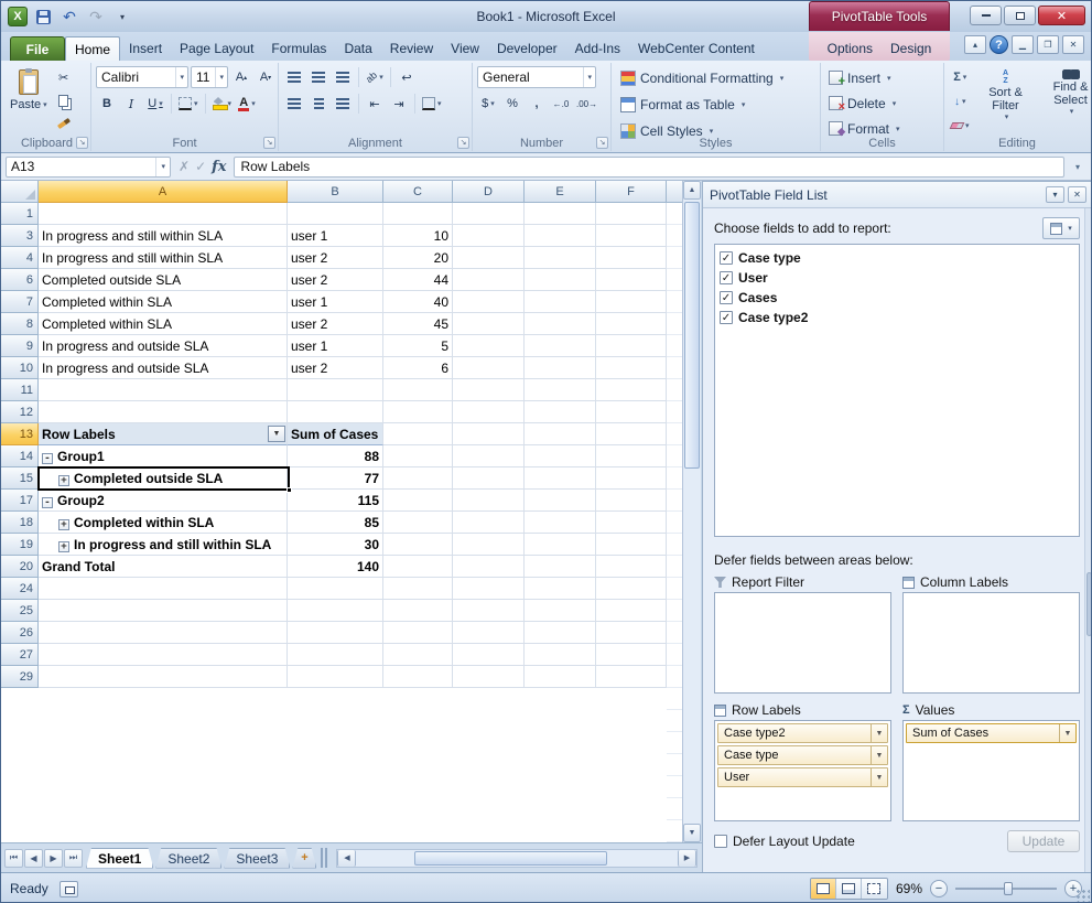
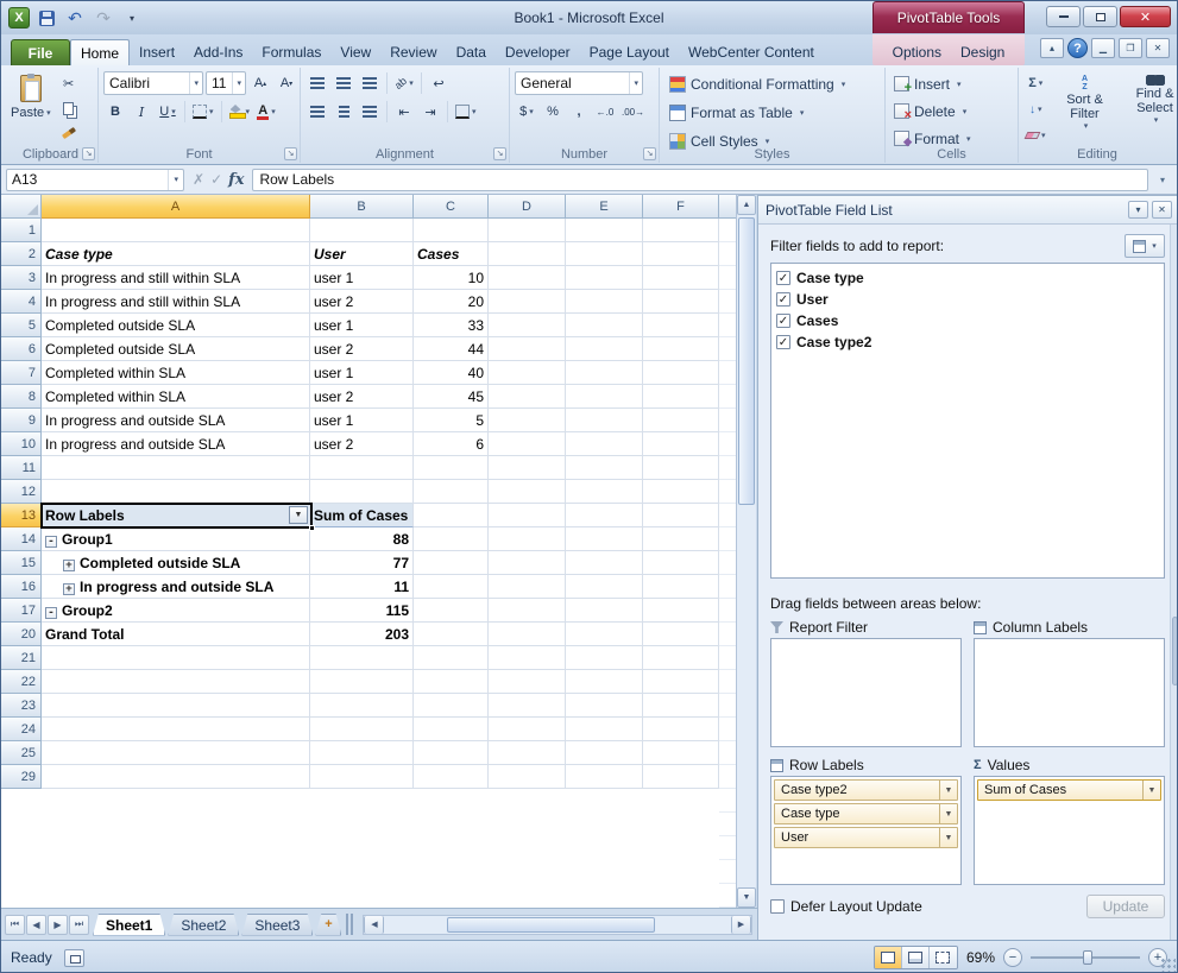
  X
  ↶
  ↷
  ▾
  Book1 - Microsoft Excel
  ✕
  PivotTable Tools
  File
  Home
  Insert
- Page Layout
+ Add-Ins
  Formulas
- Data
+ View
  Review
- View
+ Data
  Developer
- Add-Ins
+ Page Layout
  WebCenter Content
  Options
  Design
  ▴
  ?
  ▁
  ❐
  ✕
  Paste
  ✂
  Clipboard
  Calibri
  11
  A
  A
  B
  I
  U
  A
  Font
  ↩
  ⇤
  ⇥
  Alignment
  General
  $
  %
  ,
  ←.0
  .00→
  Number
  Conditional Formatting
  Format as Table
  Cell Styles
  Styles
  +
  Insert
  ×
  Delete
  ◆
  Format
  Cells
  Σ
  ↓
  Sort & Filter
  Find & Select
  Editing
  A13
  ✗
  ✓
  fx
  Row Labels
  ▾
  	A	B	C	D	E	F
  1
+ 2	Case type	User	Cases
  3	In progress and still within SLA	user 1	10
  4	In progress and still within SLA	user 2	20
+ 5	Completed outside SLA	user 1	33
  6	Completed outside SLA	user 2	44
  7	Completed within SLA	user 1	40
  8	Completed within SLA	user 2	45
  9	In progress and outside SLA	user 1	5
  10	In progress and outside SLA	user 2	6
  11
  12
  13	Row Labels	Sum of Cases
  14	- Group1	88
  15	+ Completed outside SLA	77
+ 16	+ In progress and outside SLA	11
  17	- Group2	115
- 18	+ Completed within SLA	85
- 19	+ In progress and still within SLA	30
- 20	Grand Total	140
+ 20	Grand Total	203
+ 21
+ 22
+ 23
  24
  25
- 26
- 27
  29
  ⏮
  ◀
  ▶
  ⏭
  Sheet1
  Sheet2
  Sheet3
  +
  PivotTable Field List
  ▾
  ✕
- Choose fields to add to report:
+ Filter fields to add to report:
  ✓
  Case type
  ✓
  User
  ✓
  Cases
  ✓
  Case type2
- Defer fields between areas below:
+ Drag fields between areas below:
  Report Filter
  Column Labels
  Row Labels
  Case type2
  Case type
  User
  Σ
  Values
  Sum of Cases
  Defer Layout Update
  Update
  Ready
  69%
  −
  +
